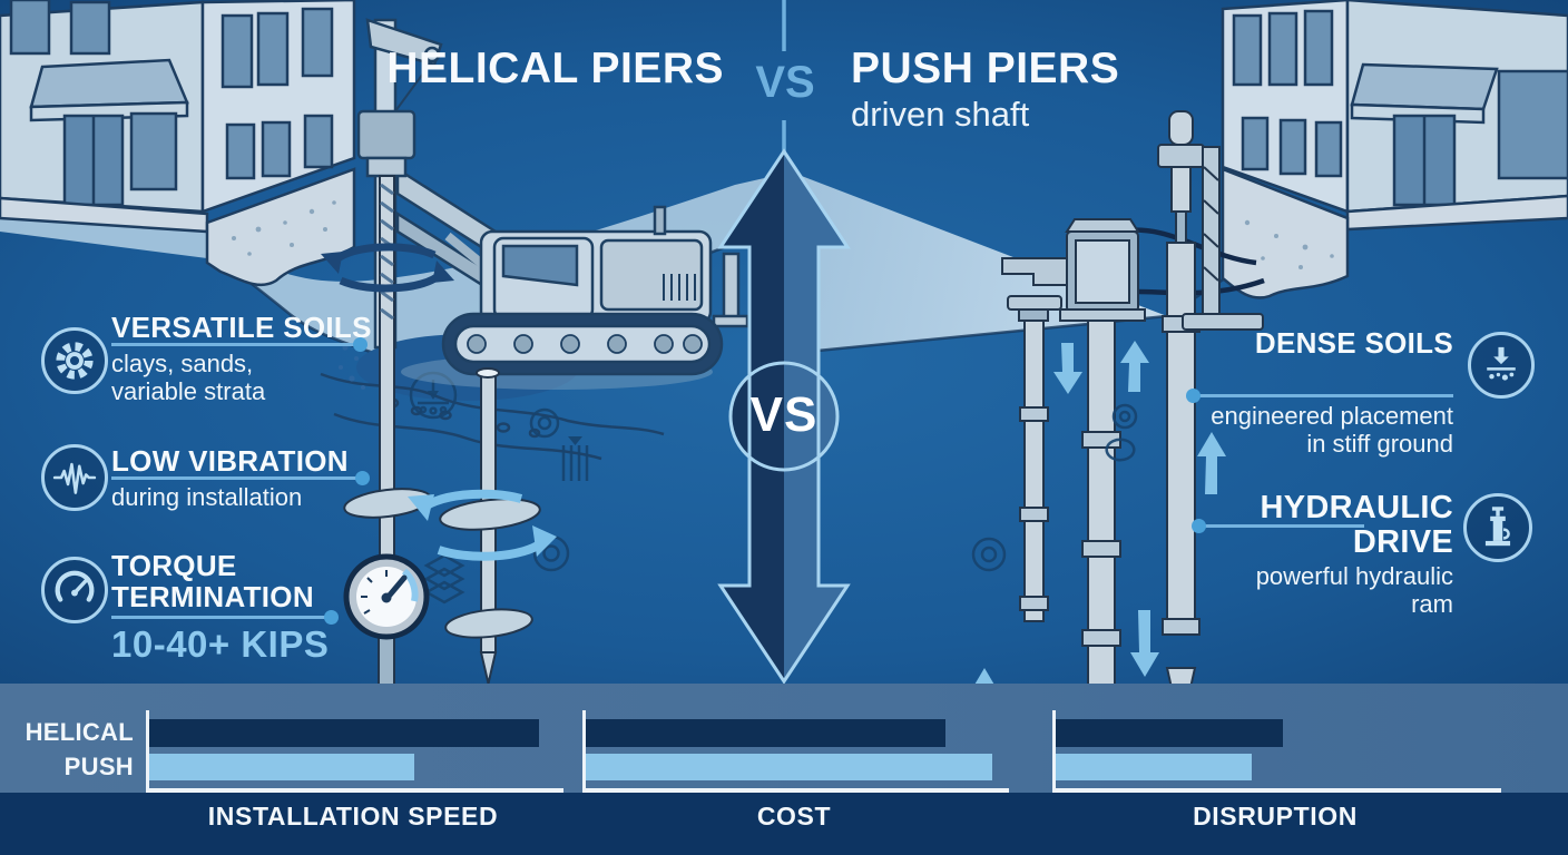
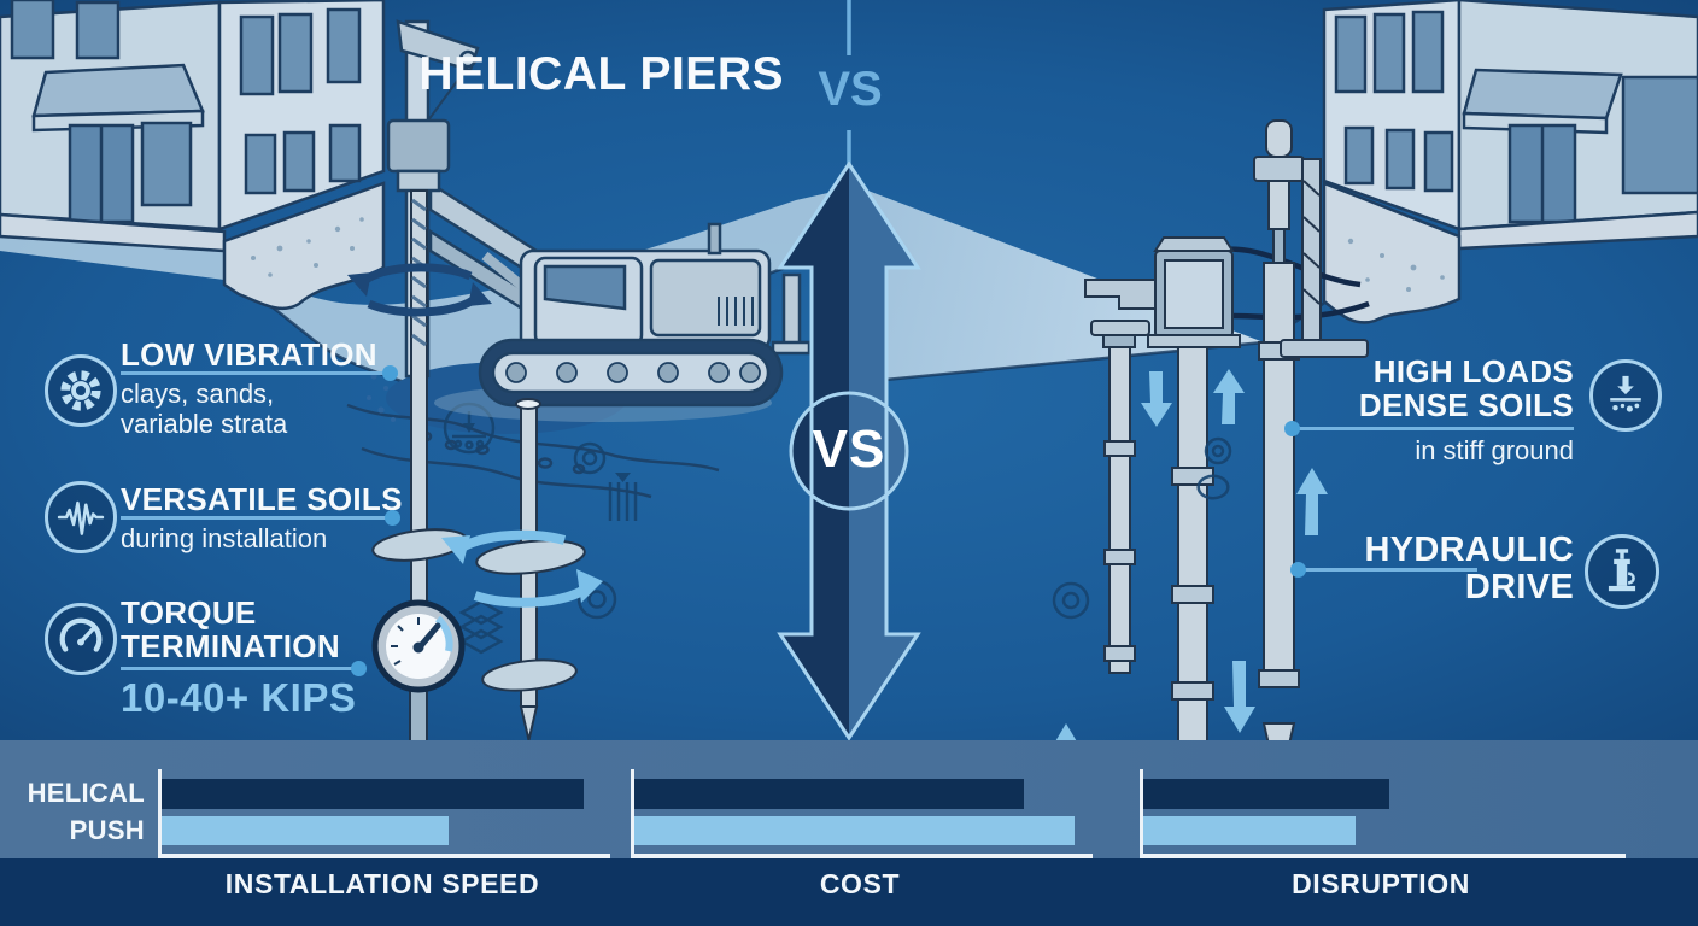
  HELICAL PIERS
  VS
- PUSH PIERS
- driven shaft
  VS
- VERSATILE SOILS
+ LOW VIBRATION
  clays, sands,
  variable strata
- LOW VIBRATION
+ VERSATILE SOILS
  during installation
  TORQUE
  TERMINATION
  10-40+ KIPS
+ HIGH LOADS
  DENSE SOILS
- engineered placement
  in stiff ground
  HYDRAULIC
  DRIVE
- powerful hydraulic
- ram
  HELICAL
  PUSH
  INSTALLATION SPEED
  COST
  DISRUPTION
